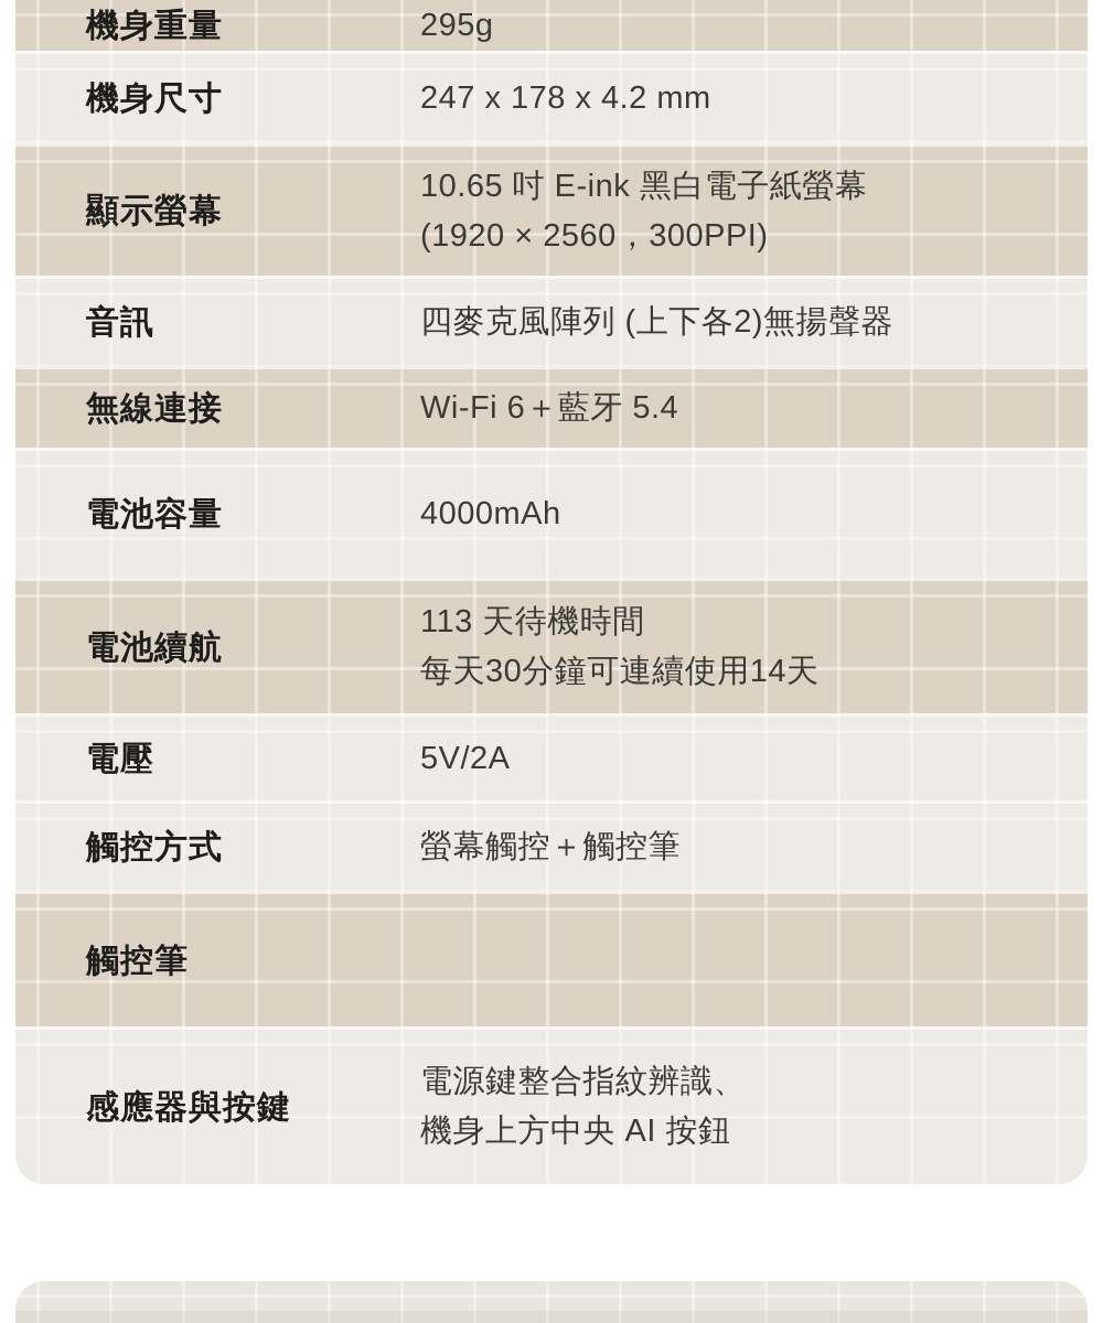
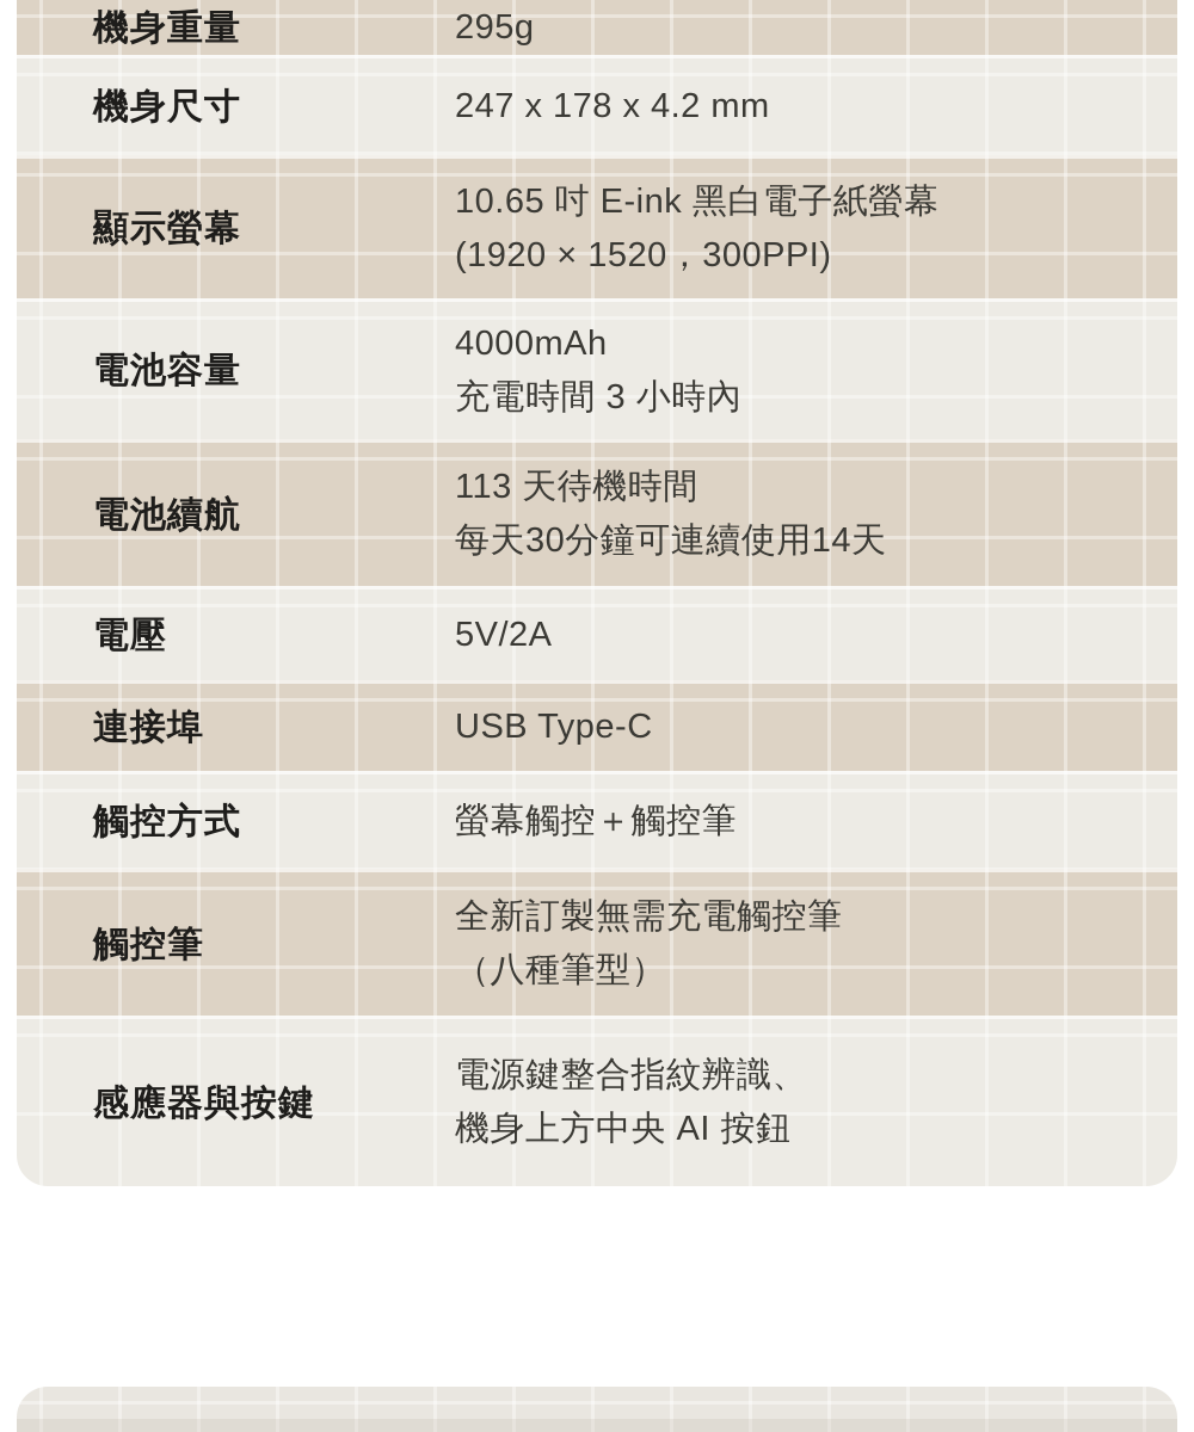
  機身重量
  295g
  機身尺寸
  247 x 178 x 4.2 mm
  顯示螢幕
  10.65 吋 E-ink 黑白電子紙螢幕
- (1920 × 2560，300PPI)
+ (1920 × 1520，300PPI)
- 音訊
- 四麥克風陣列 (上下各2)無揚聲器
- 無線連接
- Wi-Fi 6＋藍牙 5.4
  電池容量
  4000mAh
+ 充電時間 3 小時內
  電池續航
  113 天待機時間
  每天30分鐘可連續使用14天
  電壓
  5V/2A
+ 連接埠
+ USB Type-C
  觸控方式
  螢幕觸控＋觸控筆
  觸控筆
+ 全新訂製無需充電觸控筆
+ （八種筆型）
  感應器與按鍵
  電源鍵整合指紋辨識、
  機身上方中央 AI 按鈕
